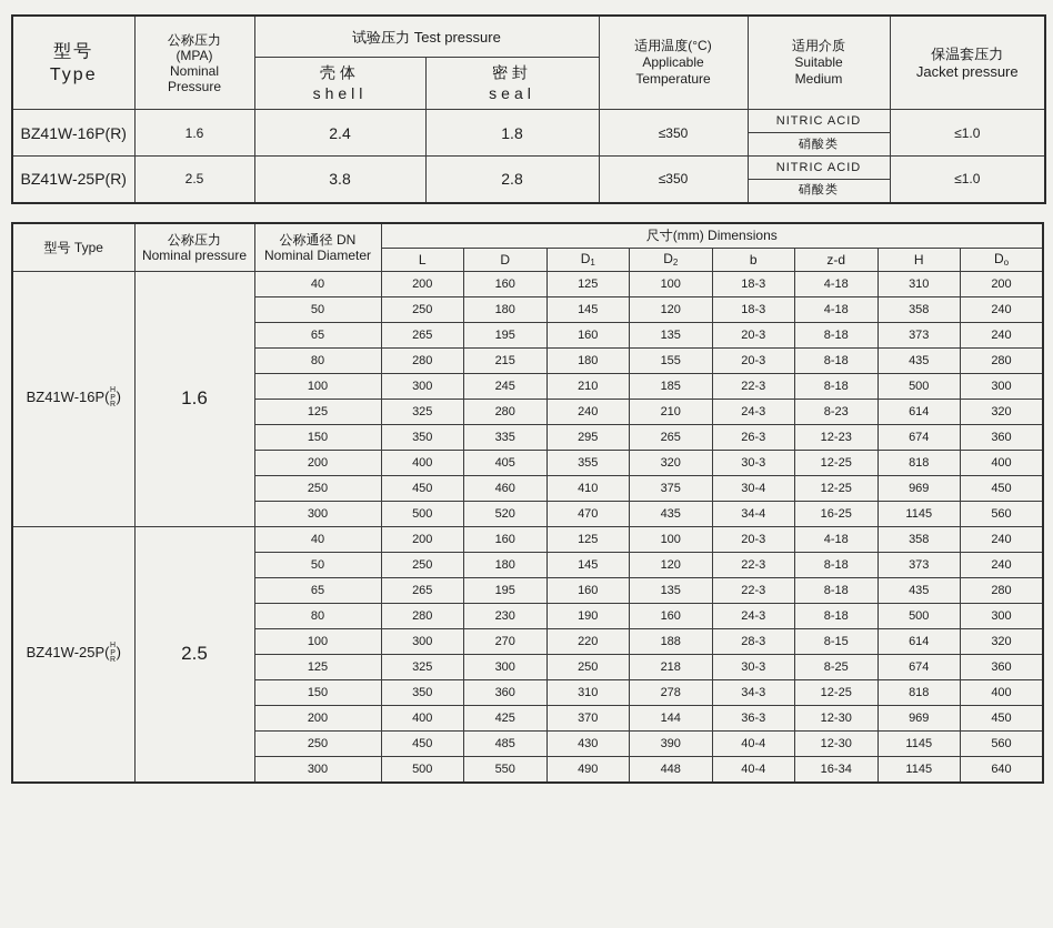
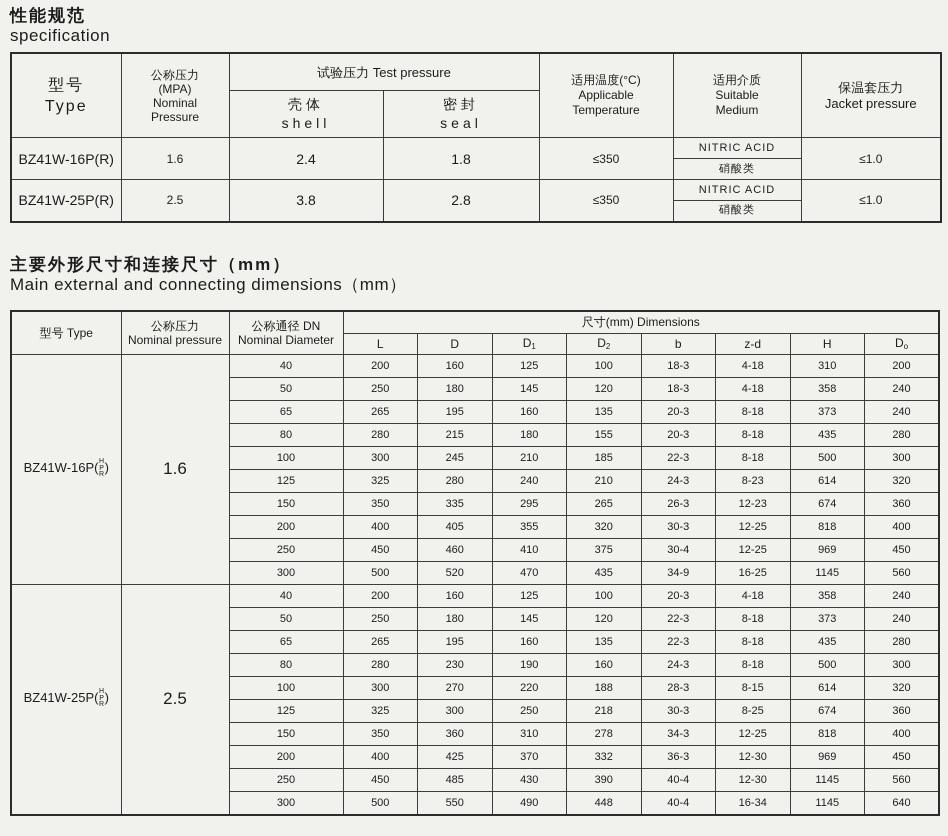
+ 性能规范
+ specification
  型号 Type	公称压力 (MPA) Nominal Pressure	试验压力 Test pressure	适用温度(°C) Applicable Temperature	适用介质 Suitable Medium	保温套压力 Jacket pressure
  壳体 shell	密封 seal
  BZ41W-16P(R)	1.6	2.4	1.8	≤350	NITRIC ACID	≤1.0
  硝酸类
  BZ41W-25P(R)	2.5	3.8	2.8	≤350	NITRIC ACID	≤1.0
  硝酸类
+ 主要外形尺寸和连接尺寸（mm）
+ Main external and connecting dimensions（mm）
  型号 Type	公称压力 Nominal pressure	公称通径 DN Nominal Diameter	尺寸(mm) Dimensions
  L	D	D1	D2	b	z-d	H	Do
  BZ41W-16P( )	1.6	40	200	160	125	100	18-3	4-18	310	200
  50	250	180	145	120	18-3	4-18	358	240
  65	265	195	160	135	20-3	8-18	373	240
  80	280	215	180	155	20-3	8-18	435	280
  100	300	245	210	185	22-3	8-18	500	300
  125	325	280	240	210	24-3	8-23	614	320
  150	350	335	295	265	26-3	12-23	674	360
  200	400	405	355	320	30-3	12-25	818	400
  250	450	460	410	375	30-4	12-25	969	450
- 300	500	520	470	435	34-4	16-25	1145	560
+ 300	500	520	470	435	34-9	16-25	1145	560
  BZ41W-25P( )	2.5	40	200	160	125	100	20-3	4-18	358	240
  50	250	180	145	120	22-3	8-18	373	240
  65	265	195	160	135	22-3	8-18	435	280
  80	280	230	190	160	24-3	8-18	500	300
  100	300	270	220	188	28-3	8-15	614	320
  125	325	300	250	218	30-3	8-25	674	360
  150	350	360	310	278	34-3	12-25	818	400
- 200	400	425	370	144	36-3	12-30	969	450
+ 200	400	425	370	332	36-3	12-30	969	450
  250	450	485	430	390	40-4	12-30	1145	560
  300	500	550	490	448	40-4	16-34	1145	640
